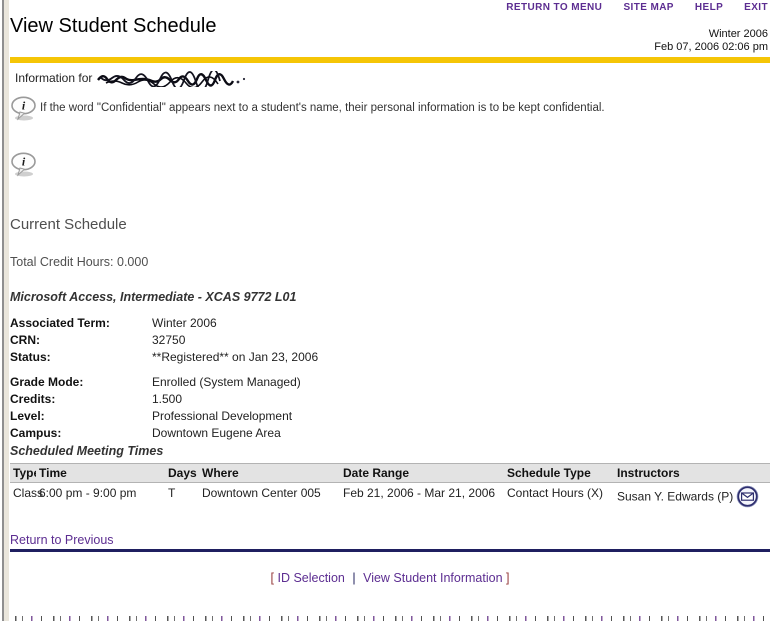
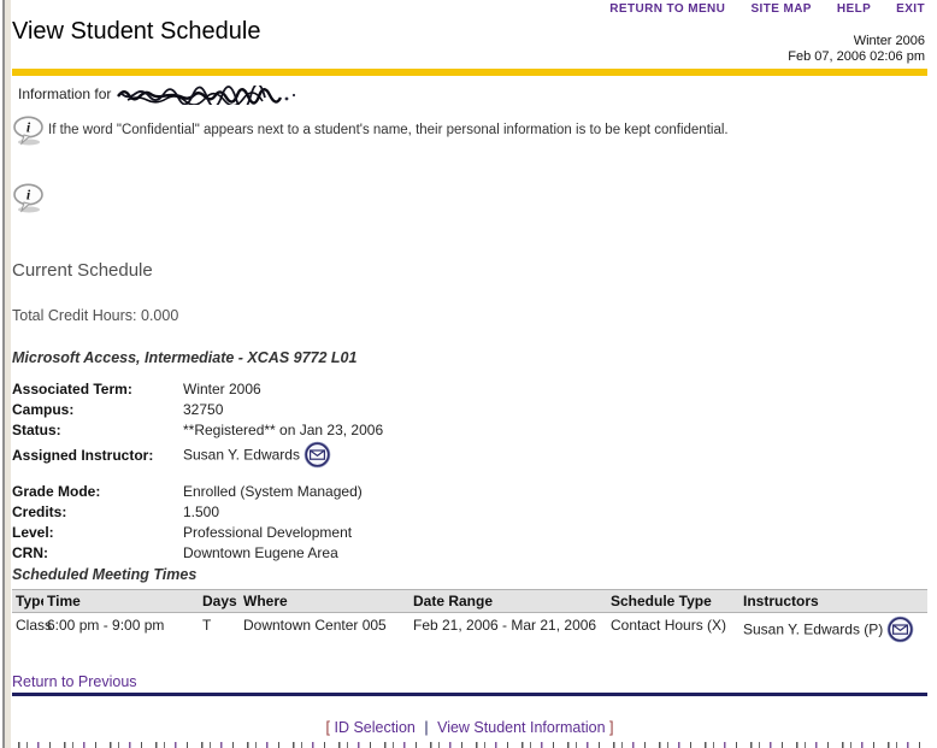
  RETURN TO MENU SITE MAP HELP EXIT
  Winter 2006
  Feb 07, 2006 02:06 pm
  View Student Schedule
  Information for
  i
  If the word "Confidential" appears next to a student's name, their personal information is to be kept confidential.
  i
  Current Schedule
  Total Credit Hours: 0.000
  Microsoft Access, Intermediate - XCAS 9772 L01
  Associated Term:	Winter 2006
- CRN:	32750
+ Campus:	32750
  Status:	**Registered** on Jan 23, 2006
+ Assigned Instructor:	Susan Y. Edwards
  Grade Mode:	Enrolled (System Managed)
  Credits:	1.500
  Level:	Professional Development
- Campus:	Downtown Eugene Area
+ CRN:	Downtown Eugene Area
  Scheduled Meeting Times
  Typ	Time	Days	Where	Date Range	Schedule Type	Instructors
  Clas	6:00 pm - 9:00 pm	T	Downtown Center 005	Feb 21, 2006 - Mar 21, 2006	Contact Hours (X)	Susan Y. Edwards (P)
  Return to Previous
  [ ID Selection | View Student Information ]
